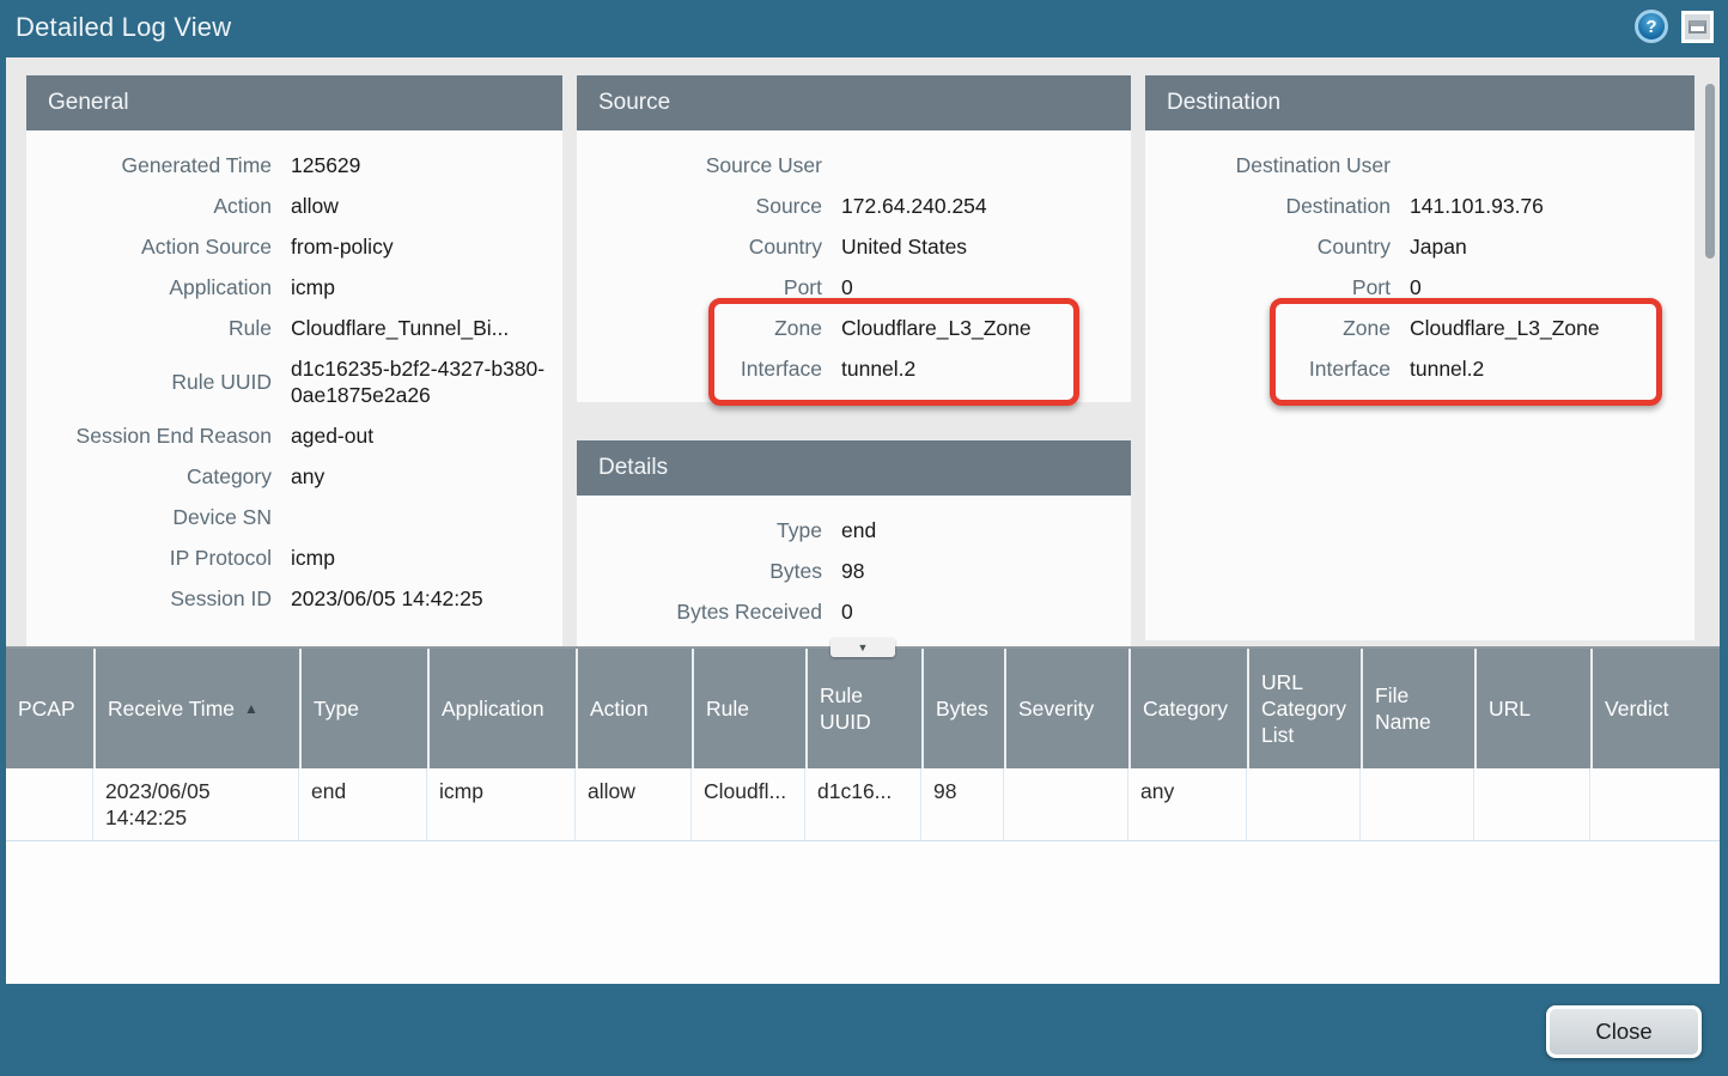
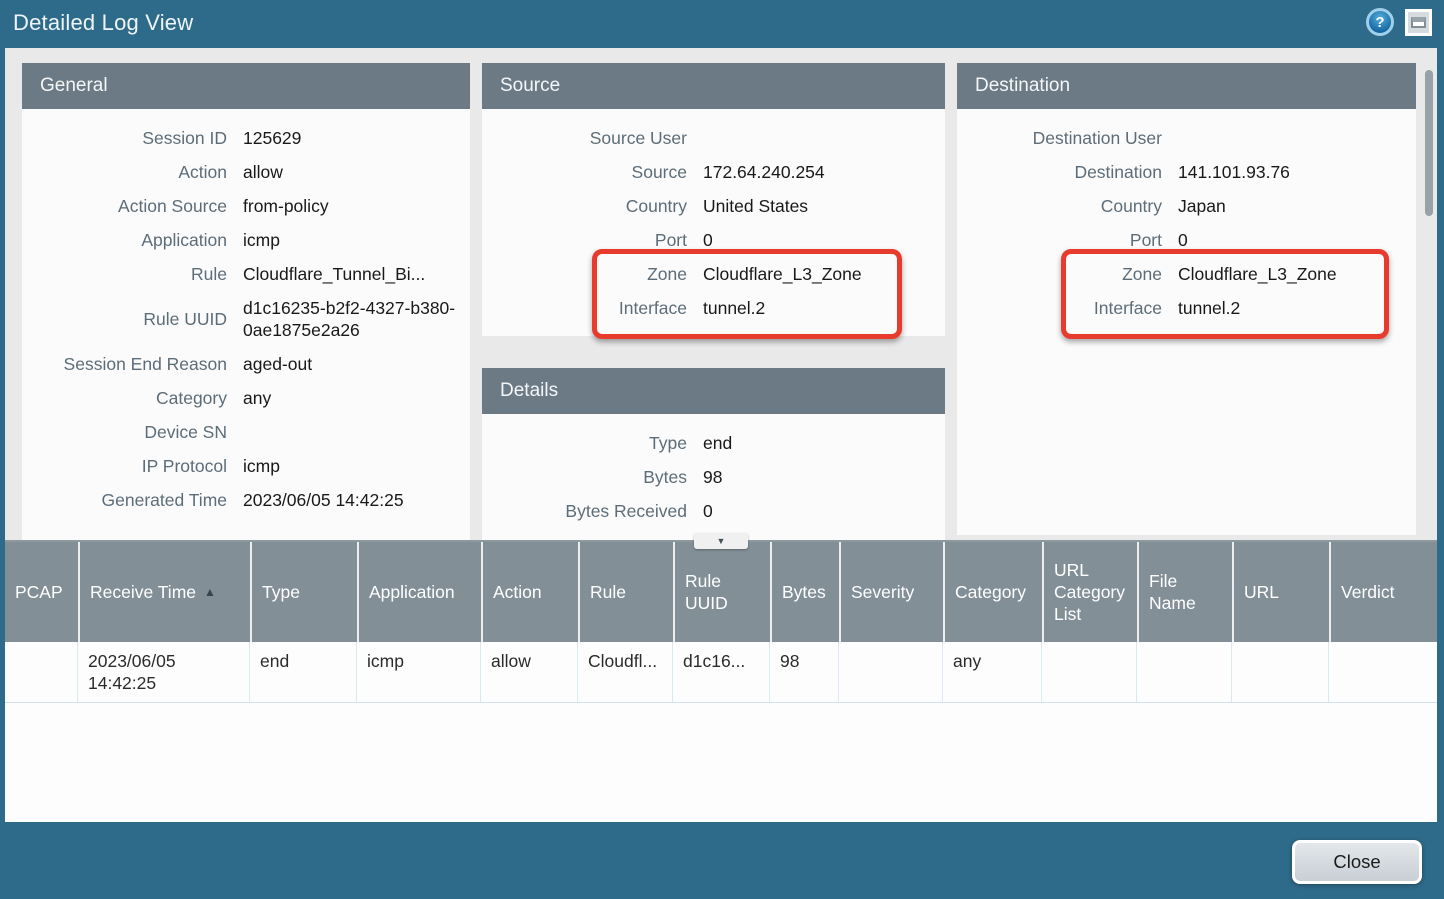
  Detailed Log View
  ?
  General
- Generated Time
+ Session ID
  125629
  Action
  allow
  Action Source
  from-policy
  Application
  icmp
  Rule
  Cloudflare_Tunnel_Bi...
  Rule UUID
  d1c16235-b2f2-4327-b380-0ae1875e2a26
  Session End Reason
  aged-out
  Category
  any
  Device SN
  IP Protocol
  icmp
- Session ID
+ Generated Time
  2023/06/05 14:42:25
  Source
  Source User
  Source
  172.64.240.254
  Country
  United States
  Port
  0
  Zone
  Cloudflare_L3_Zone
  Interface
  tunnel.2
  Details
  Type
  end
  Bytes
  98
  Bytes Received
  0
  Destination
  Destination User
  Destination
  141.101.93.76
  Country
  Japan
  Port
  0
  Zone
  Cloudflare_L3_Zone
  Interface
  tunnel.2
  ▼
  PCAP
  Receive Time
  ▲
  Type
  Application
  Action
  Rule
  Rule UUID
  Bytes
  Severity
  Category
  URL Category List
  File Name
  URL
  Verdict
  2023/06/05 14:42:25
  end
  icmp
  allow
  Cloudfl...
  d1c16...
  98
  any
  Close
